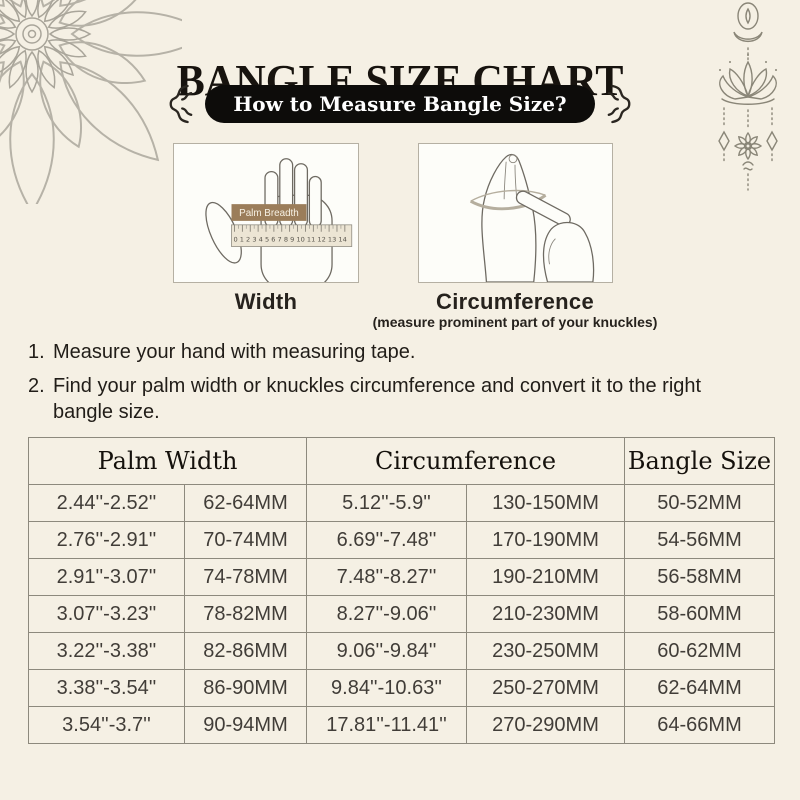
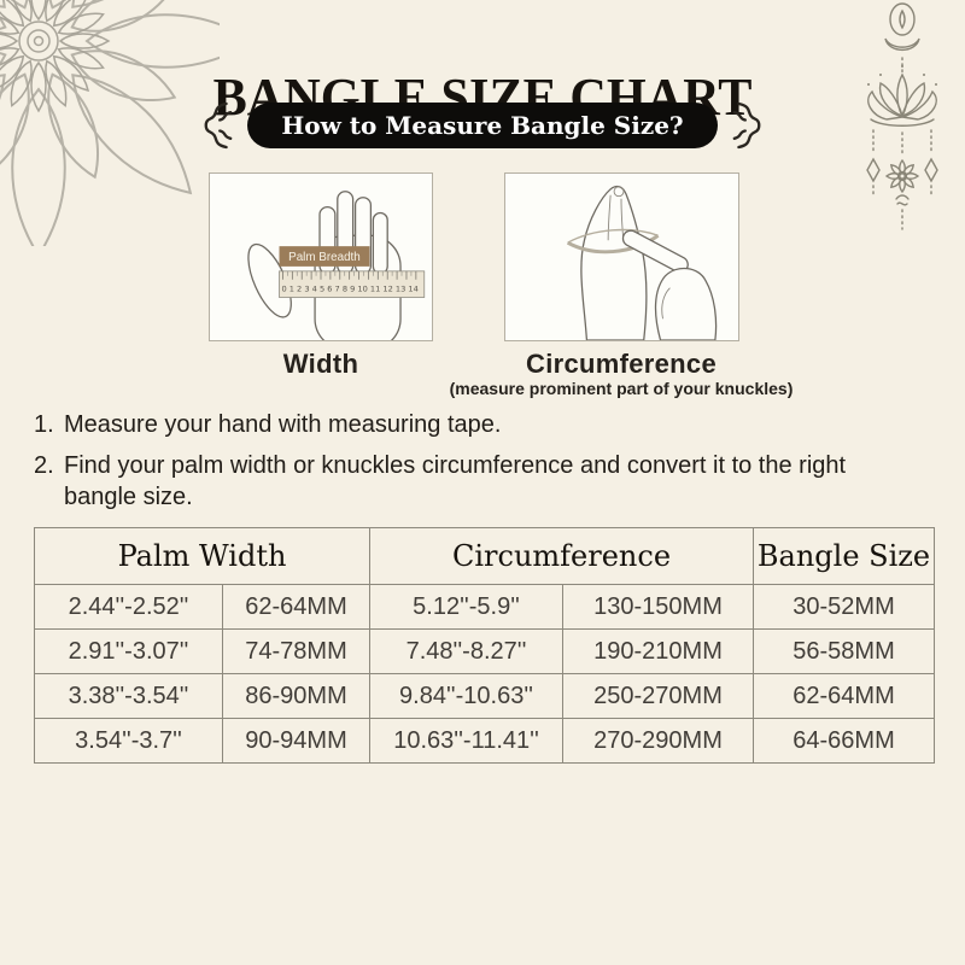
  BANGLE SIZE CHART
  How to Measure Bangle Size?
  Palm Breadth
  Width
  Circumference
  (measure prominent part of your knuckles)
  1.
  Measure your hand with measuring tape.
  2.
  Find your palm width or knuckles circumference and convert it to the right bangle size.
  Palm Width	Circumference	Bangle Size
- 2.44''-2.52''	62-64MM	5.12''-5.9''	130-150MM	50-52MM
+ 2.44''-2.52''	62-64MM	5.12''-5.9''	130-150MM	30-52MM
- 2.76''-2.91''	70-74MM	6.69''-7.48''	170-190MM	54-56MM
  2.91''-3.07''	74-78MM	7.48''-8.27''	190-210MM	56-58MM
- 3.07''-3.23''	78-82MM	8.27''-9.06''	210-230MM	58-60MM
- 3.22''-3.38''	82-86MM	9.06''-9.84''	230-250MM	60-62MM
  3.38''-3.54''	86-90MM	9.84''-10.63''	250-270MM	62-64MM
- 3.54''-3.7''	90-94MM	17.81''-11.41''	270-290MM	64-66MM
+ 3.54''-3.7''	90-94MM	10.63''-11.41''	270-290MM	64-66MM
